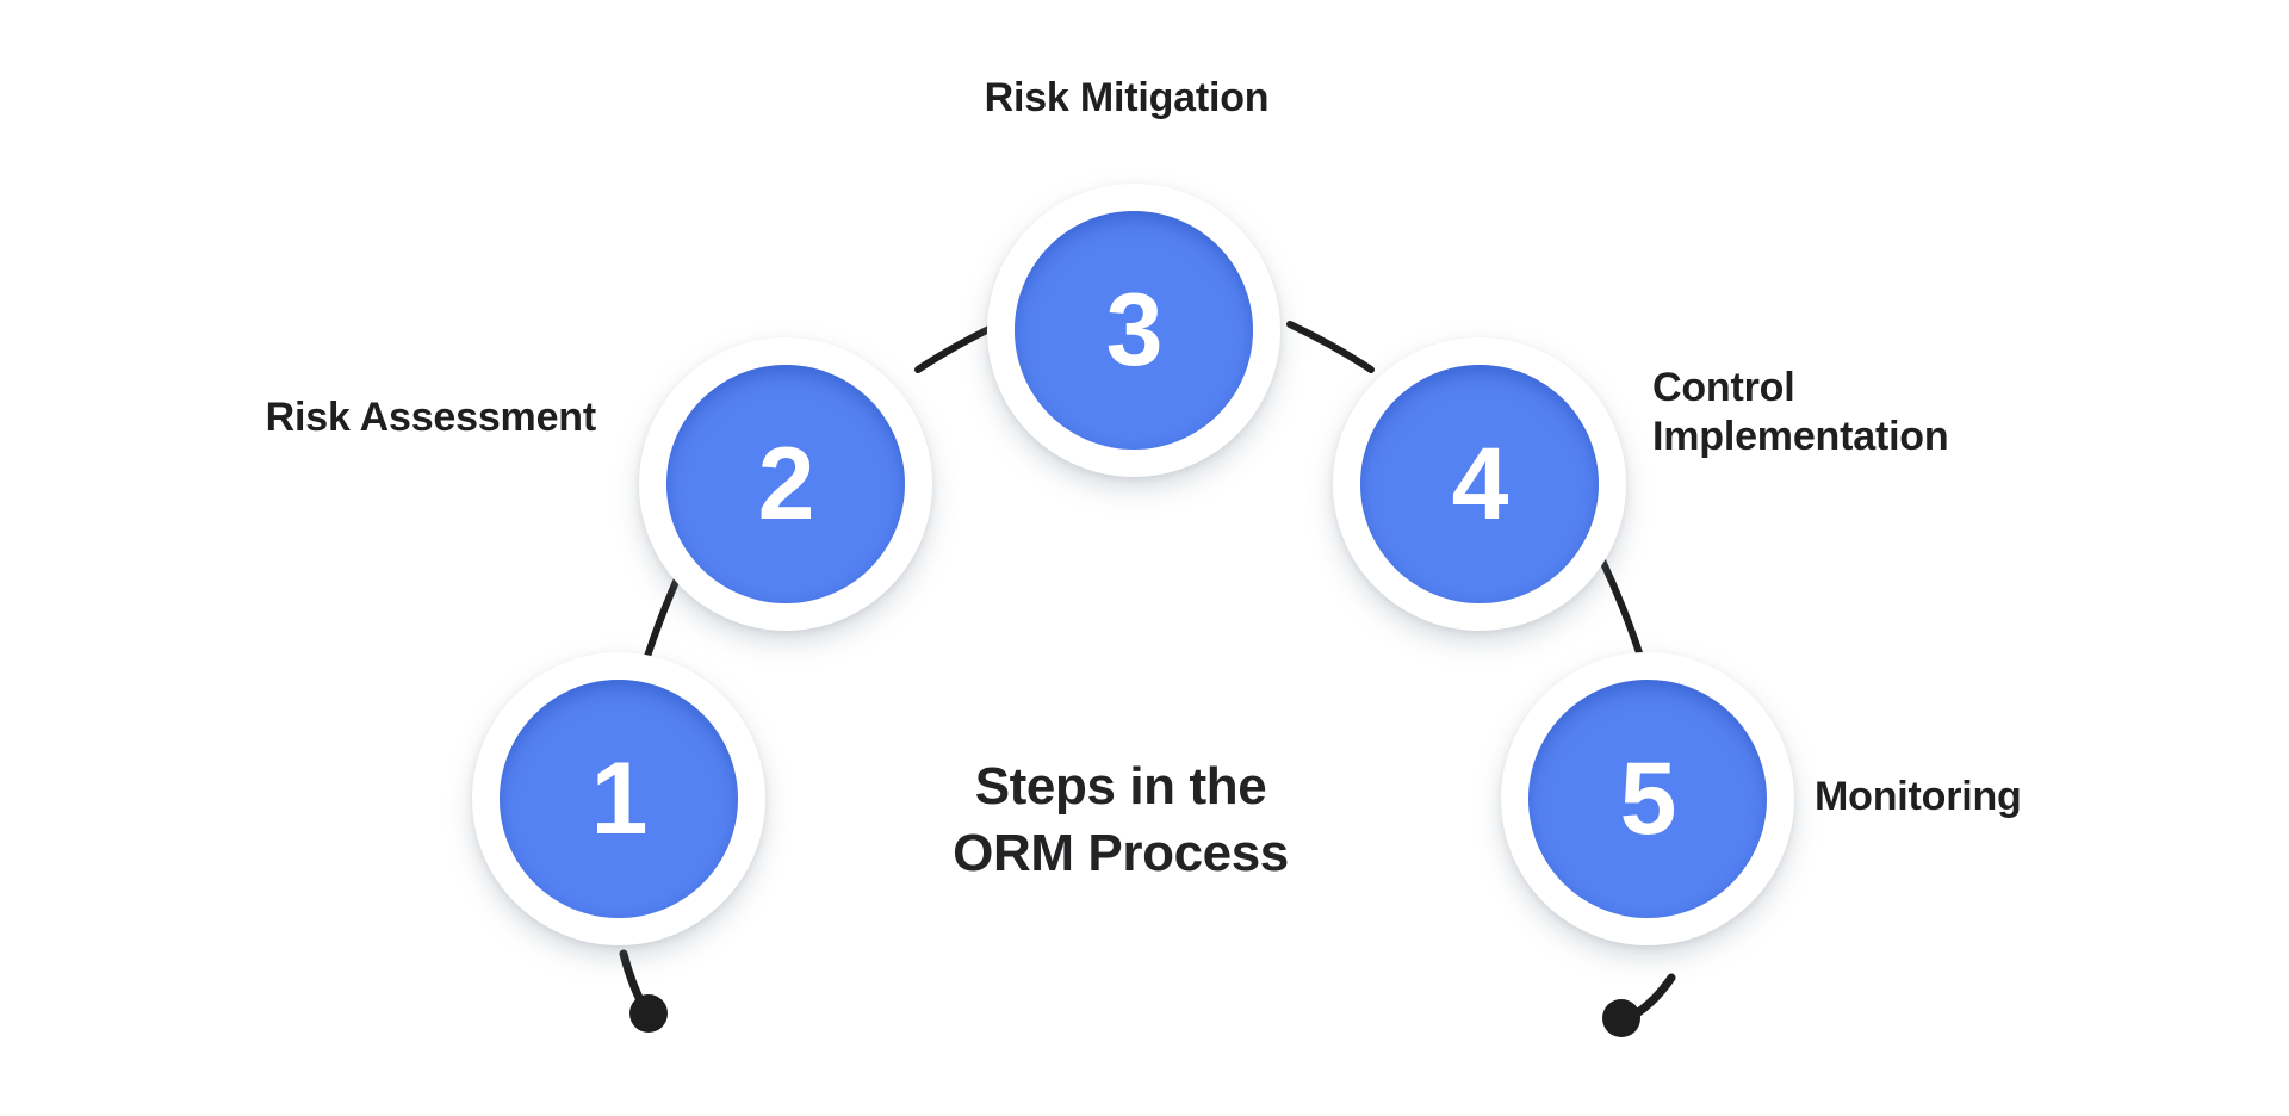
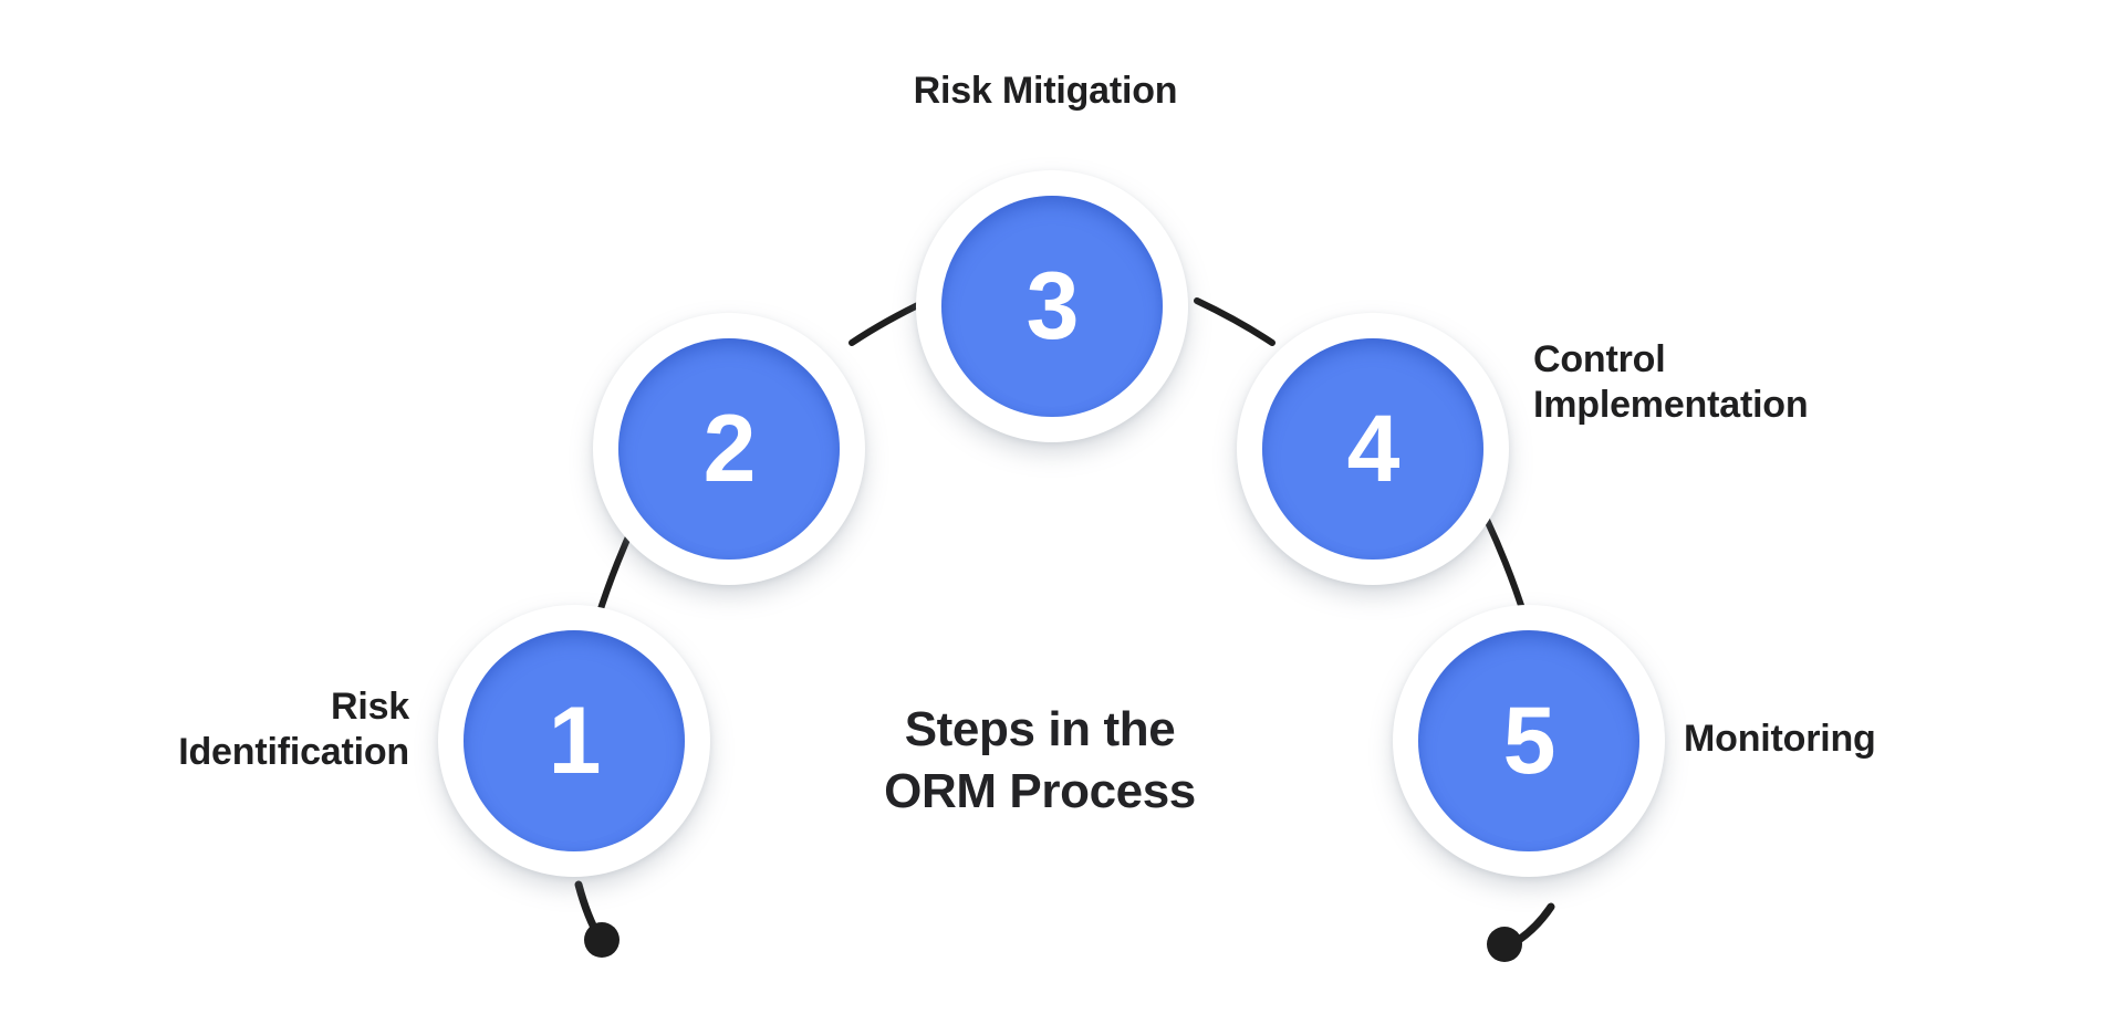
  1
+ Risk
+ Identification
  2
- Risk Assessment
  3
  Risk Mitigation
  4
  Control
  Implementation
  5
  Monitoring
  Steps in the
  ORM Process
